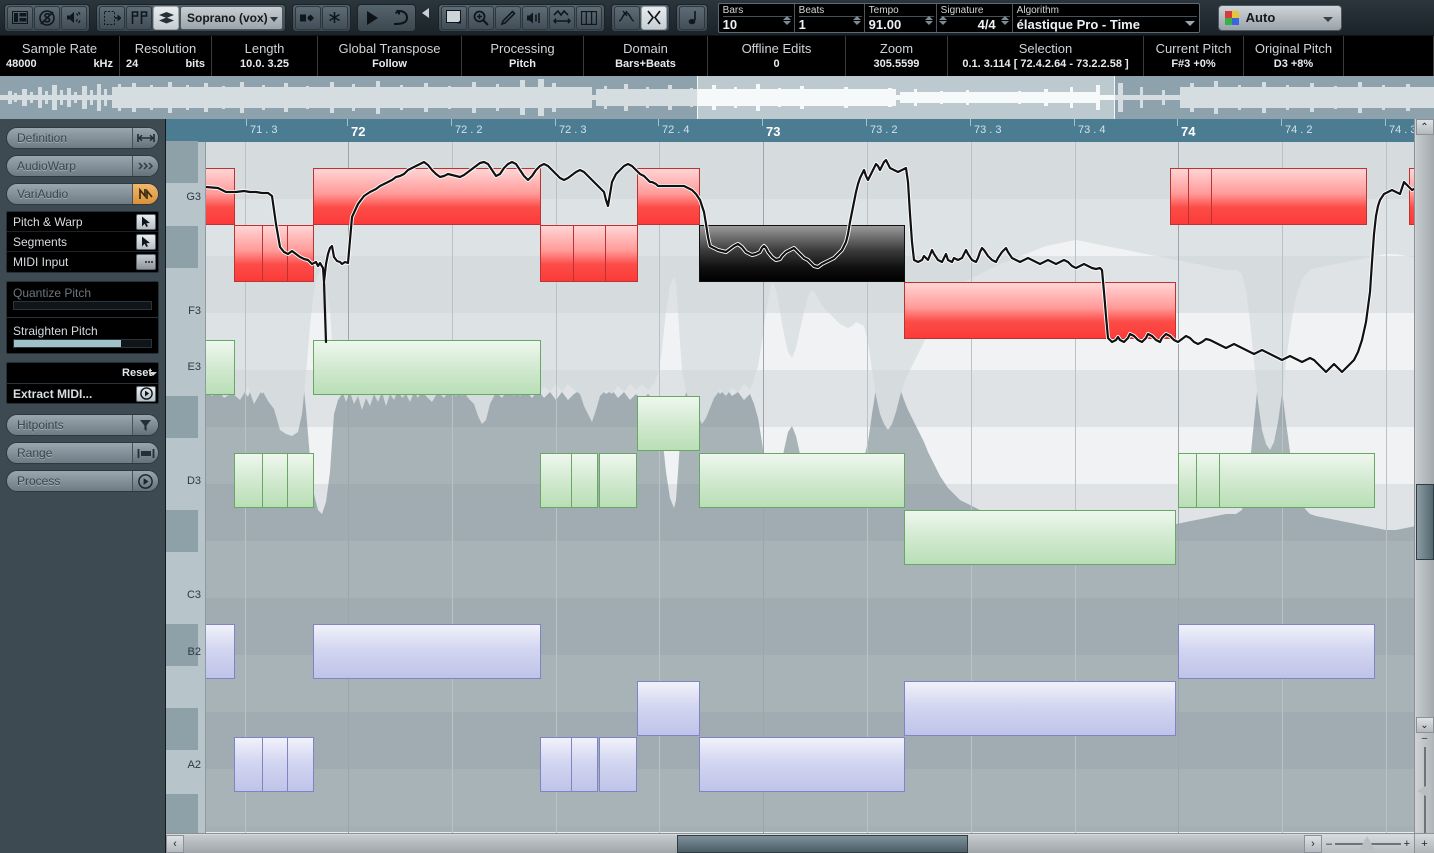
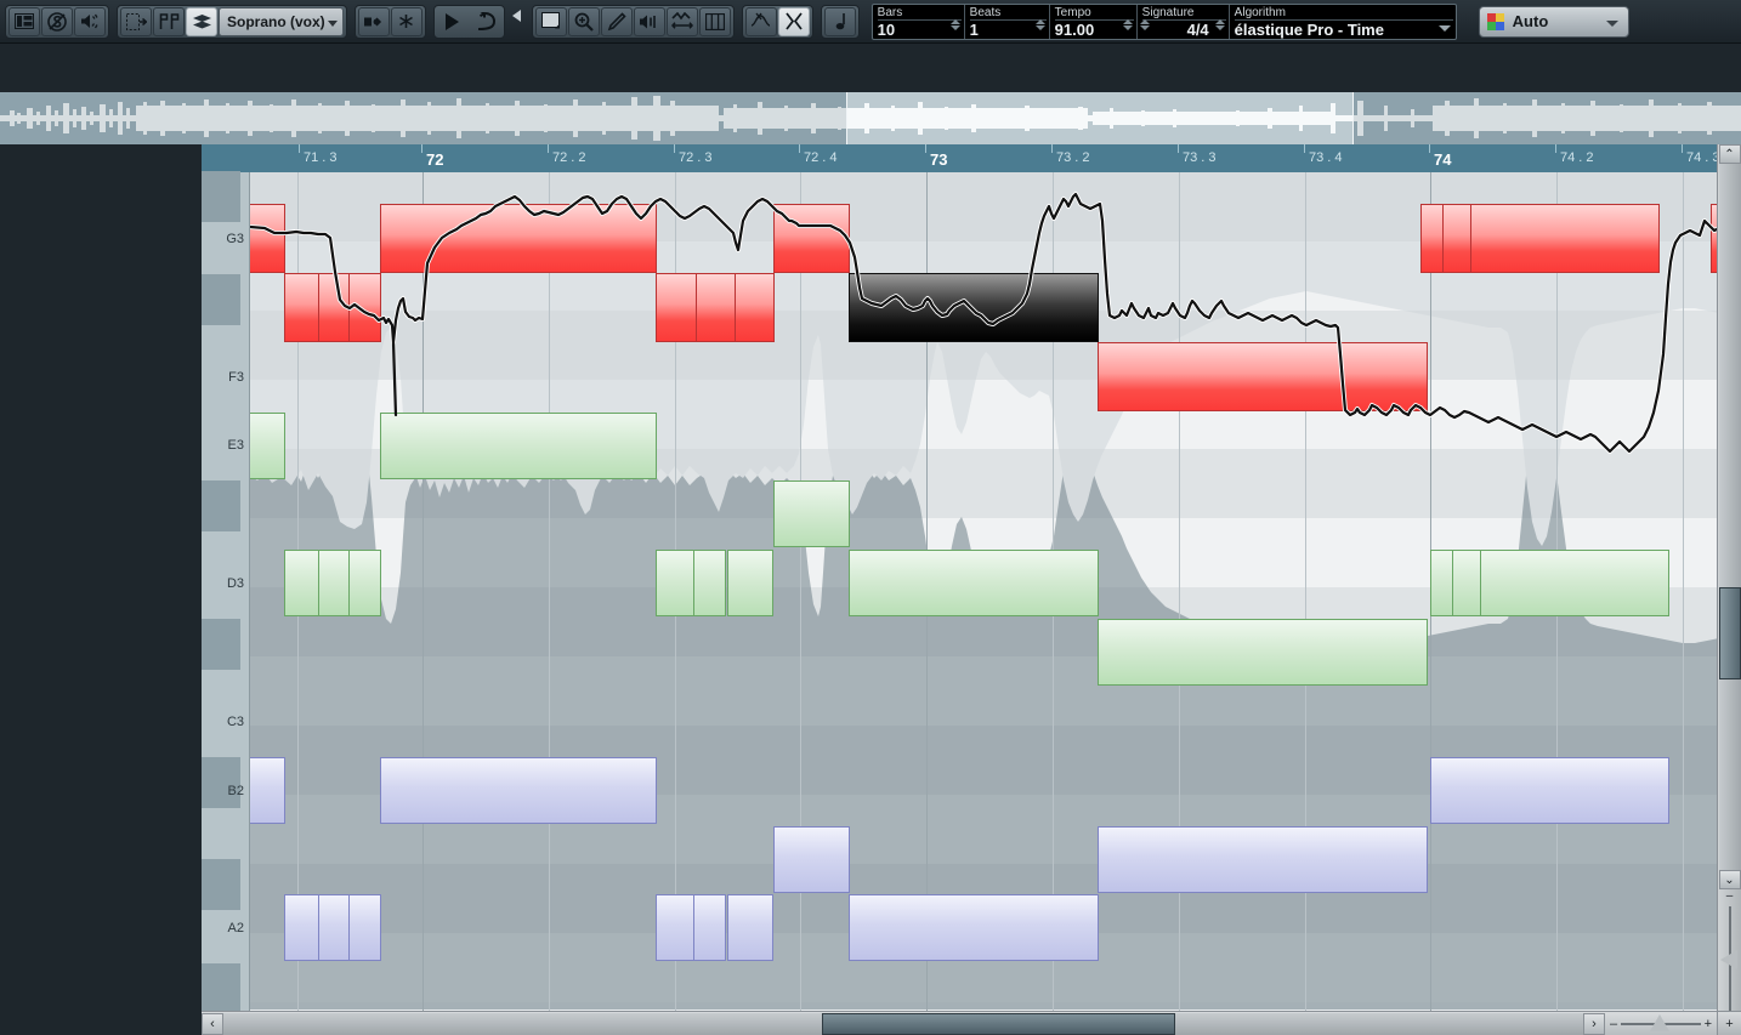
  Soprano (vox)
  Bars
  10
  Beats
  1
  Tempo
  91.00
  Signature
  4/4
  Algorithm
  élastique Pro - Time
  Auto
- Sample Rate
- 48000
- kHz
- Resolution
- 24
- bits
- Length
- 10.0. 3.25
- Global Transpose
- Follow
- Processing
- Pitch
- Domain
- Bars+Beats
- Offline Edits
- 0
- Zoom
- 305.5599
- Selection
- 0.1. 3.114 [ 72.4.2.64 - 73.2.2.58 ]
- Current Pitch
- F#3 +0%
- Original Pitch
- D3 +8%
- Definition
- AudioWarp
- VariAudio
- Pitch & Warp
- Segments
- MIDI Input
- Quantize Pitch
- Straighten Pitch
- Reset
- Extract MIDI...
- Hitpoints
- Range
- Process
  71 . 3
  72
  72 . 2
  72 . 3
  72 . 4
  73
  73 . 2
  73 . 3
  73 . 4
  74
  74 . 2
  74 .
  G3
  F3
  E3
  D3
  C3
  B2
  A2
  ‹
  ›
  –
  +
  ⌃
  ⌄
  –
  +
